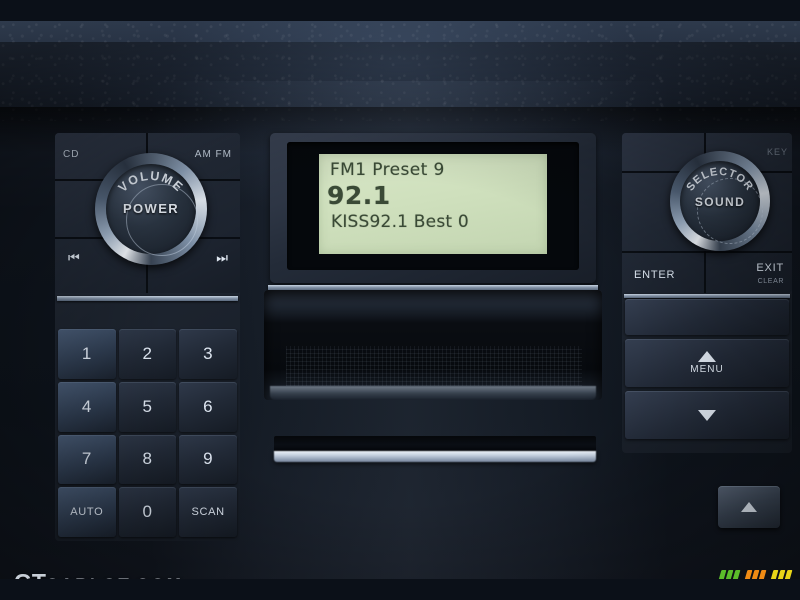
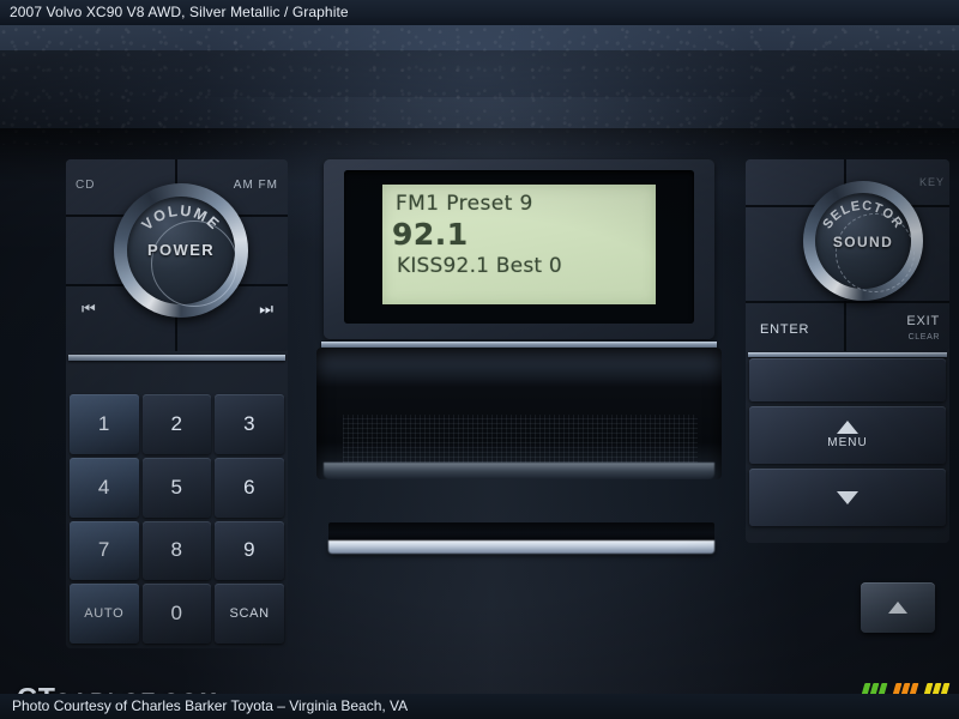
+ 2007 Volvo XC90 V8 AWD, Silver Metallic / Graphite
+ Photo Courtesy of Charles Barker Toyota – Virginia Beach, VA
